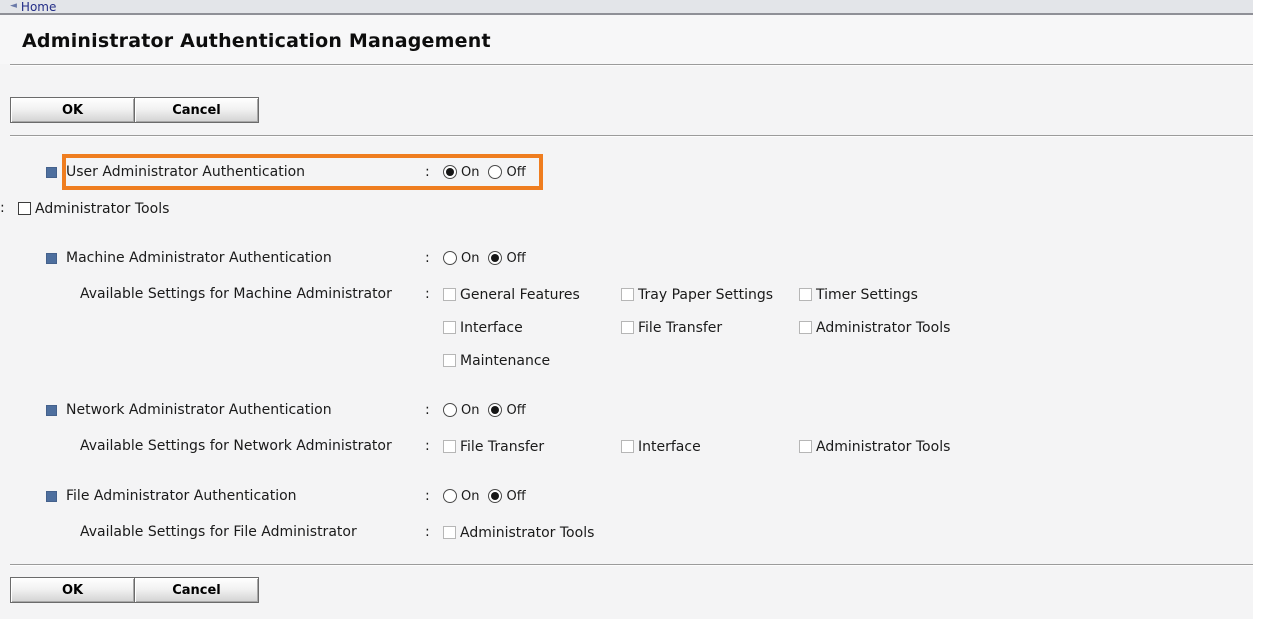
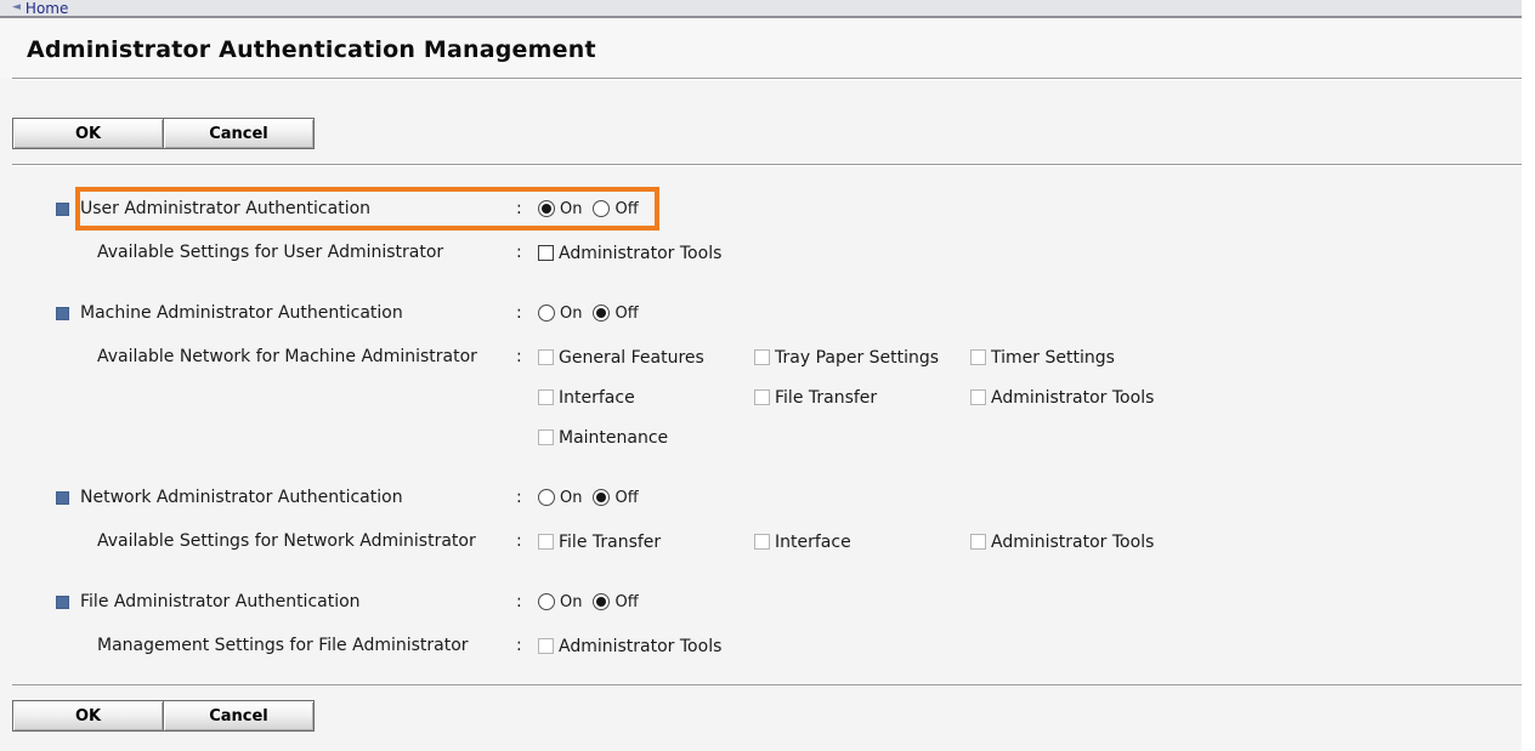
  ◄
  Home
  Administrator Authentication Management
  OK
  Cancel
  User Administrator Authentication
  :
  On
  Off
+ Available Settings for User Administrator
  :
  Administrator Tools
  Machine Administrator Authentication
  :
  On
  Off
- Available Settings for Machine Administrator
+ Available Network for Machine Administrator
  :
  General Features
  Tray Paper Settings
  Timer Settings
  Interface
  File Transfer
  Administrator Tools
  Maintenance
  Network Administrator Authentication
  :
  On
  Off
  Available Settings for Network Administrator
  :
  File Transfer
  Interface
  Administrator Tools
  File Administrator Authentication
  :
  On
  Off
- Available Settings for File Administrator
+ Management Settings for File Administrator
  :
  Administrator Tools
  OK
  Cancel
